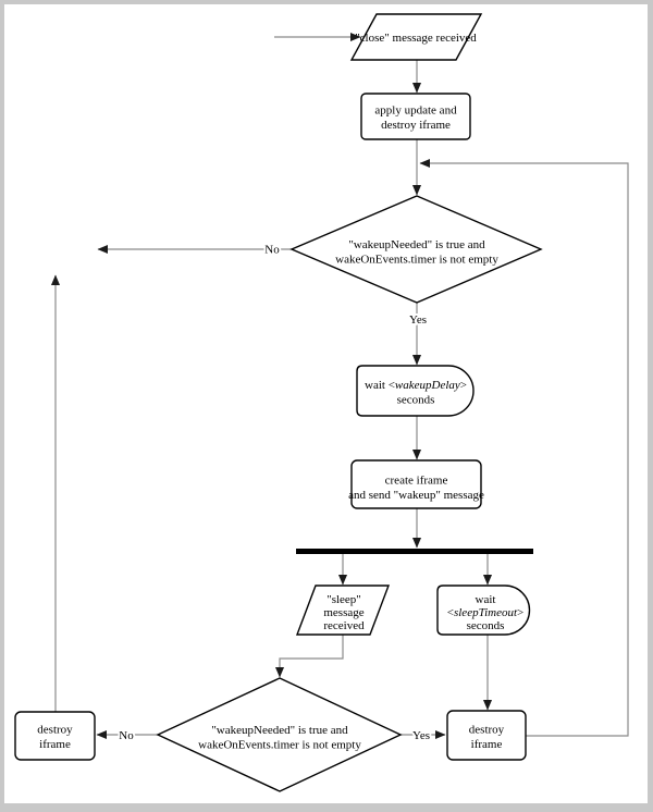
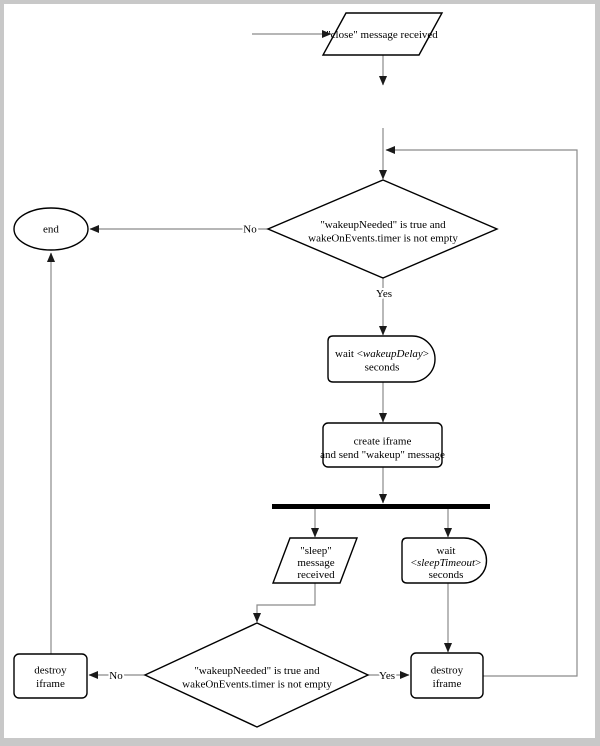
  "close" message received
- apply update and
- destroy iframe
  "wakeupNeeded" is true and
  wakeOnEvents.timer is not empty
+ end
  wait <wakeupDelay>
  seconds
  create iframe
  and send "wakeup" message
  "sleep"
  message
  received
  wait
  <sleepTimeout>
  seconds
  "wakeupNeeded" is true and
  wakeOnEvents.timer is not empty
  destroy
  iframe
  destroy
  iframe
  No
  Yes
  No
  Yes
